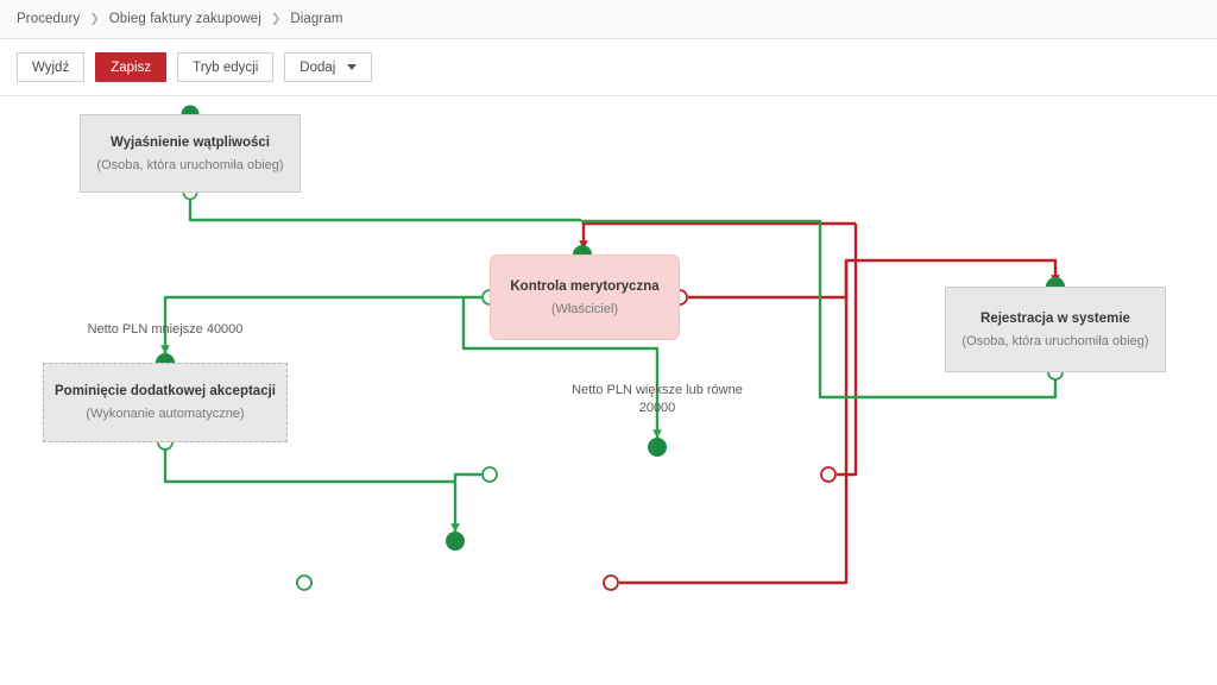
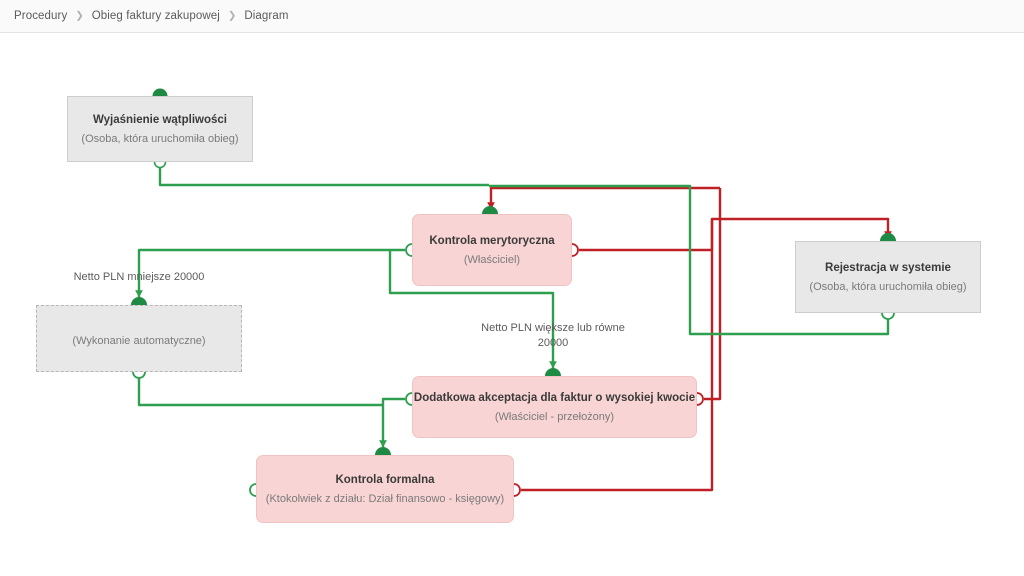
  Procedury
  ❯
  Obieg faktury zakupowej
  ❯
  Diagram
- Wyjdź
- Zapisz
- Tryb edycji
- Dodaj
  Wyjaśnienie wątpliwości
  (Osoba, która uruchomiła obieg)
  Kontrola merytoryczna
  (Właściciel)
- Pominięcie dodatkowej akceptacji
  (Wykonanie automatyczne)
+ Dodatkowa akceptacja dla faktur o wysokiej kwocie
+ (Właściciel - przełożony)
+ Kontrola formalna
+ (Ktokolwiek z działu: Dział finansowo - księgowy)
  Rejestracja w systemie
  (Osoba, która uruchomiła obieg)
- Netto PLN mniejsze 40000
+ Netto PLN mniejsze 20000
  Netto PLN większe lub równe
  20000
